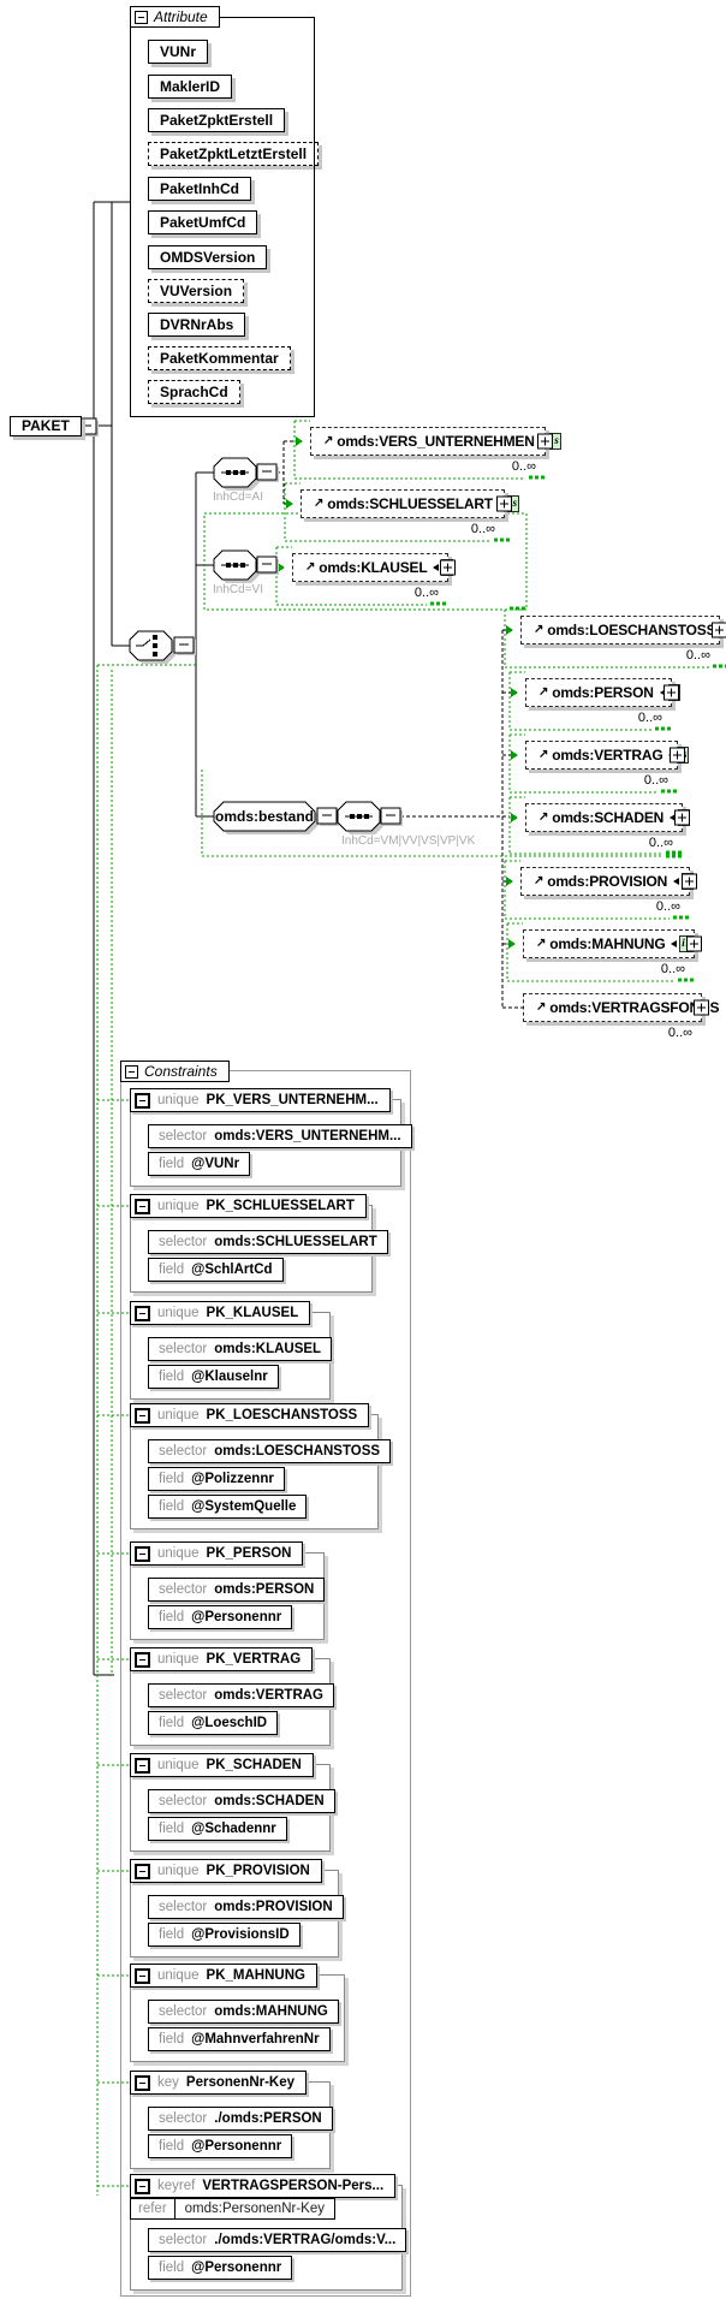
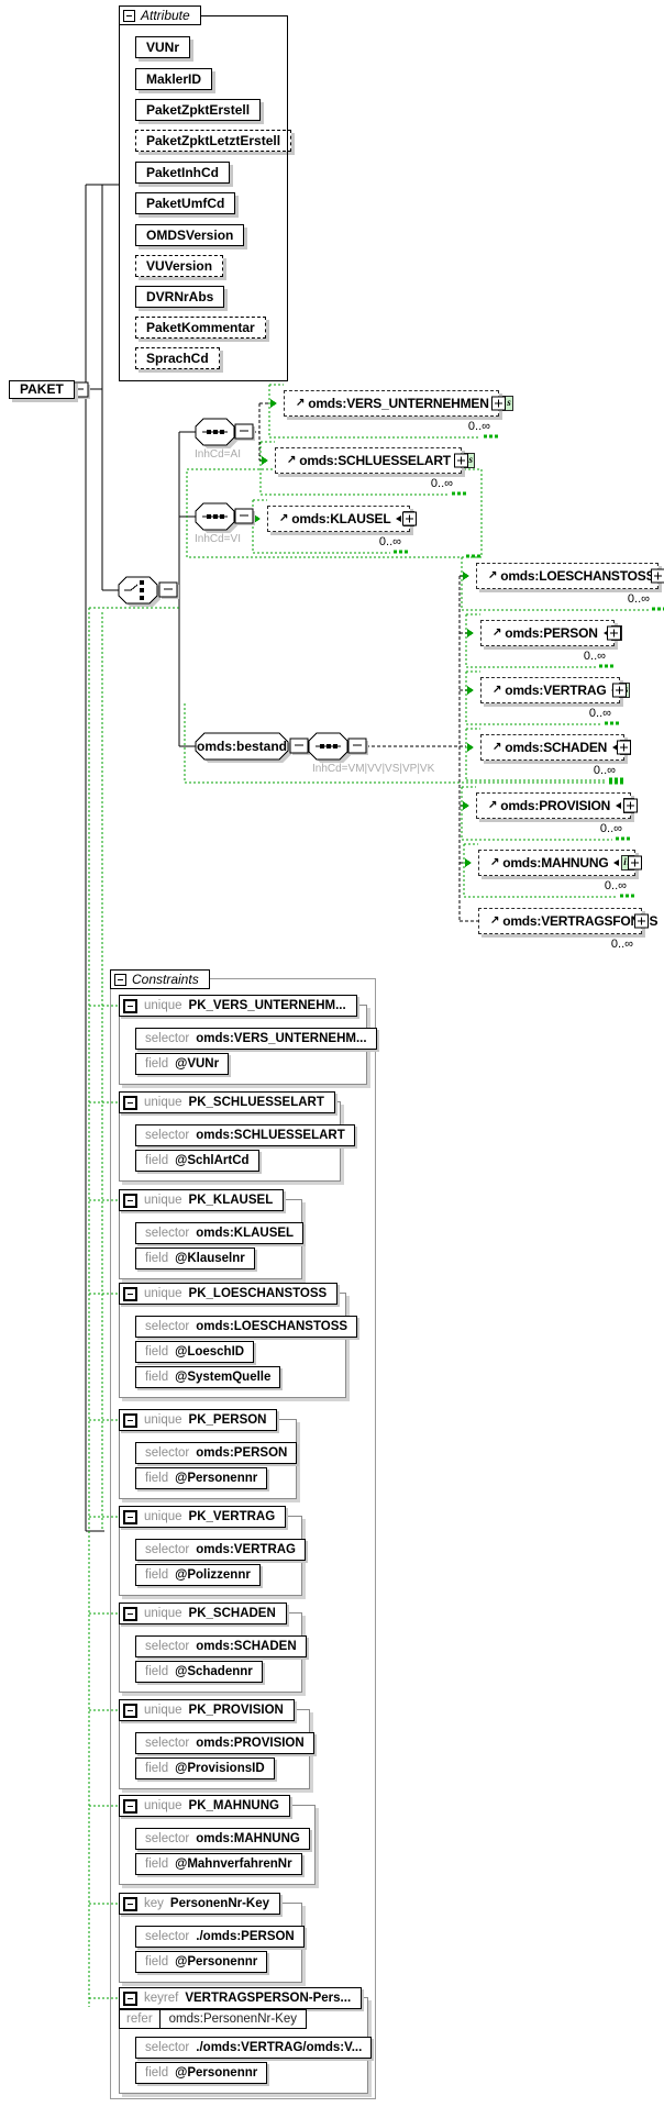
  Attribute
  VUNr
  MaklerID
  PaketZpktErstell
  PaketZpktLetztErstell
  PaketInhCd
  PaketUmfCd
  OMDSVersion
  VUVersion
  DVRNrAbs
  PaketKommentar
  SprachCd
  PAKET
  InhCd=AI
  InhCd=VI
  InhCd=VM|VV|VS|VP|VK
  omds:bestand
  ↗
  omds:VERS_UNTERNEHMEN
  0..∞
  ↗
  omds:SCHLUESSELART
  0..∞
  ↗
  omds:KLAUSEL
  0..∞
  ↗
  omds:LOESCHANSTOS
  0..∞
  ↗
  omds:PERSON
  0..∞
  ↗
  omds:VERTRAG
  0..∞
  ↗
  omds:SCHADEN
  0..∞
  ↗
  omds:PROVISION
  0..∞
  ↗
  omds:MAHNUNG
  0..∞
  ↗
  omds:VERTRAGSFOS
  0..∞
  Constraints
  unique
  PK_VERS_UNTERNEHM...
  selector
  omds:VERS_UNTERNEHM...
  field
  @VUNr
  unique
  PK_SCHLUESSELART
  selector
  omds:SCHLUESSELART
  field
  @SchlArtCd
  unique
  PK_KLAUSEL
  selector
  omds:KLAUSEL
  field
  @Klauselnr
  unique
  PK_LOESCHANSTOSS
  selector
  omds:LOESCHANSTOSS
  field
- @Polizzennr
+ @LoeschID
  field
  @SystemQuelle
  unique
  PK_PERSON
  selector
  omds:PERSON
  field
  @Personennr
  unique
  PK_VERTRAG
  selector
  omds:VERTRAG
  field
- @LoeschID
+ @Polizzennr
  unique
  PK_SCHADEN
  selector
  omds:SCHADEN
  field
  @Schadennr
  unique
  PK_PROVISION
  selector
  omds:PROVISION
  field
  @ProvisionsID
  unique
  PK_MAHNUNG
  selector
  omds:MAHNUNG
  field
  @MahnverfahrenNr
  key
  PersonenNr-Key
  selector
  ./omds:PERSON
  field
  @Personennr
  keyref
  VERTRAGSPERSON-Pers...
  refer
  omds:PersonenNr-Key
  selector
  ./omds:VERTRAG/omds:V...
  field
  @Personennr
